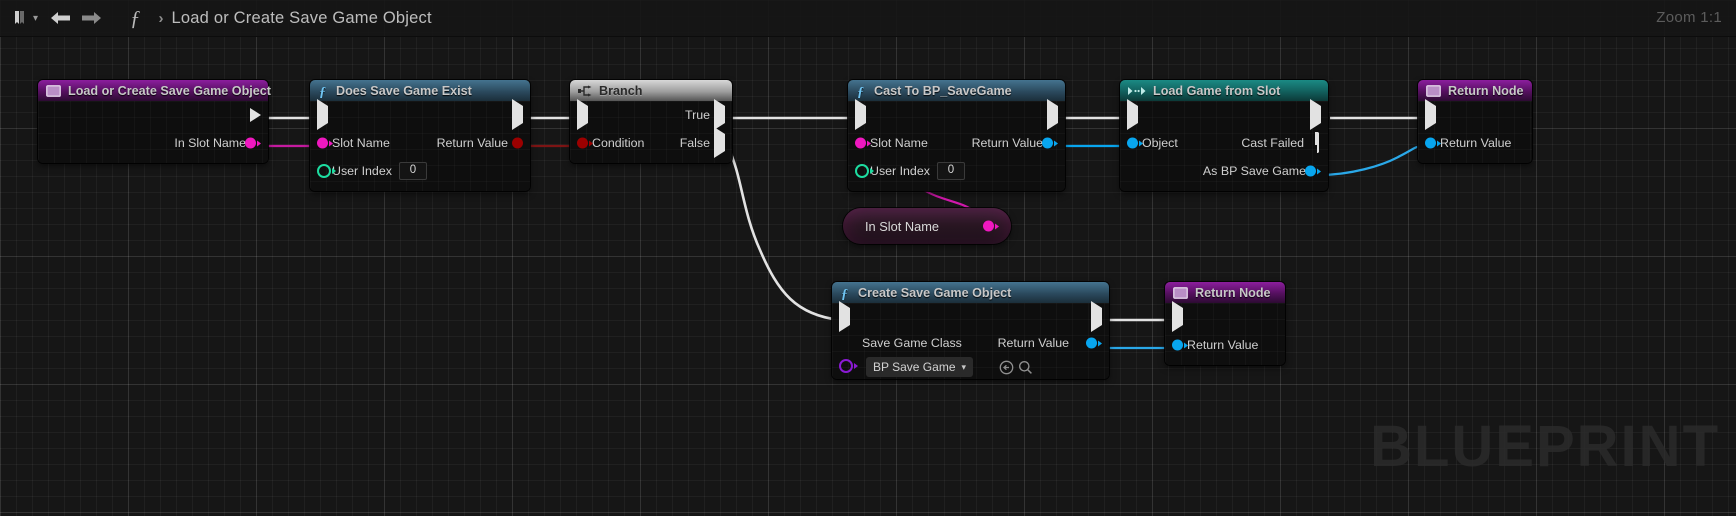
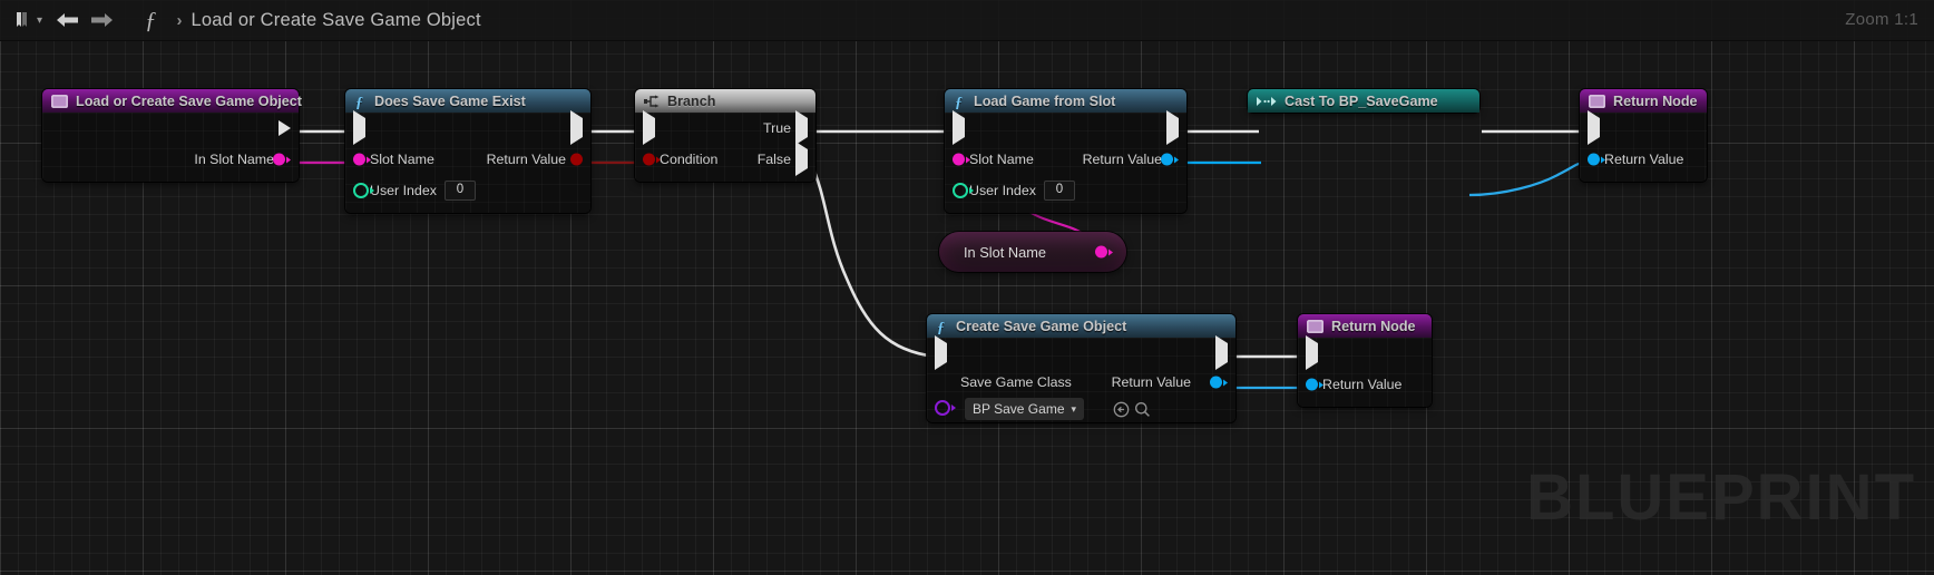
  BLUEPRINT
  ▾
  ƒ
  ›
  Load or Create Save Game Object
  Zoom 1:1
  Load or Create Save Game Object
  In Slot Name
  ƒ
  Does Save Game Exist
  Slot Name
  Return Value
  User Index
  0
  Branch
  True
  Condition
  False
  ƒ
- Cast To BP_SaveGame
+ Load Game from Slot
  Slot Name
  Return Value
  User Index
  0
- Load Game from Slot
+ Cast To BP_SaveGame
- Object
- Cast Failed
- As BP Save Game
  Return Node
  Return Value
  In Slot Name
  ƒ
  Create Save Game Object
  Save Game Class
  Return Value
  BP Save Game
  ▾
  Return Node
  Return Value
